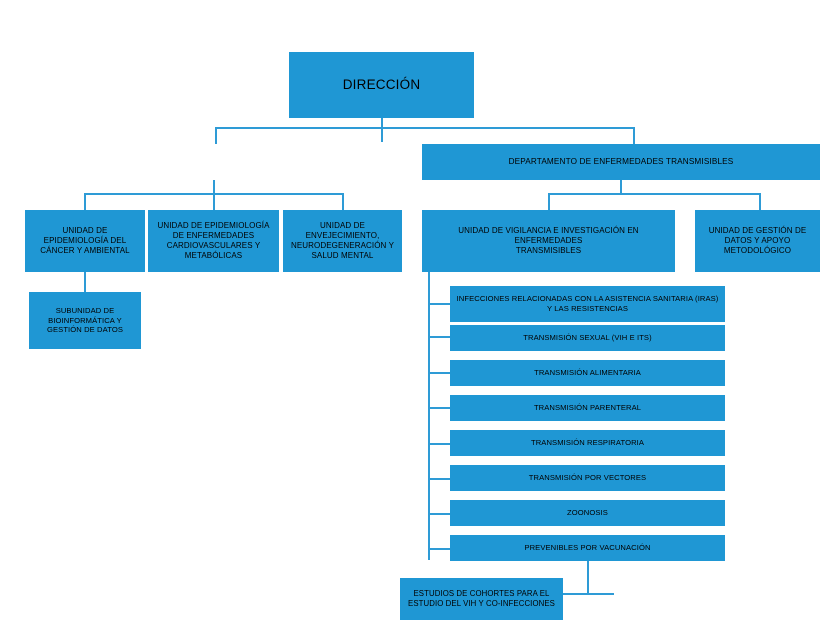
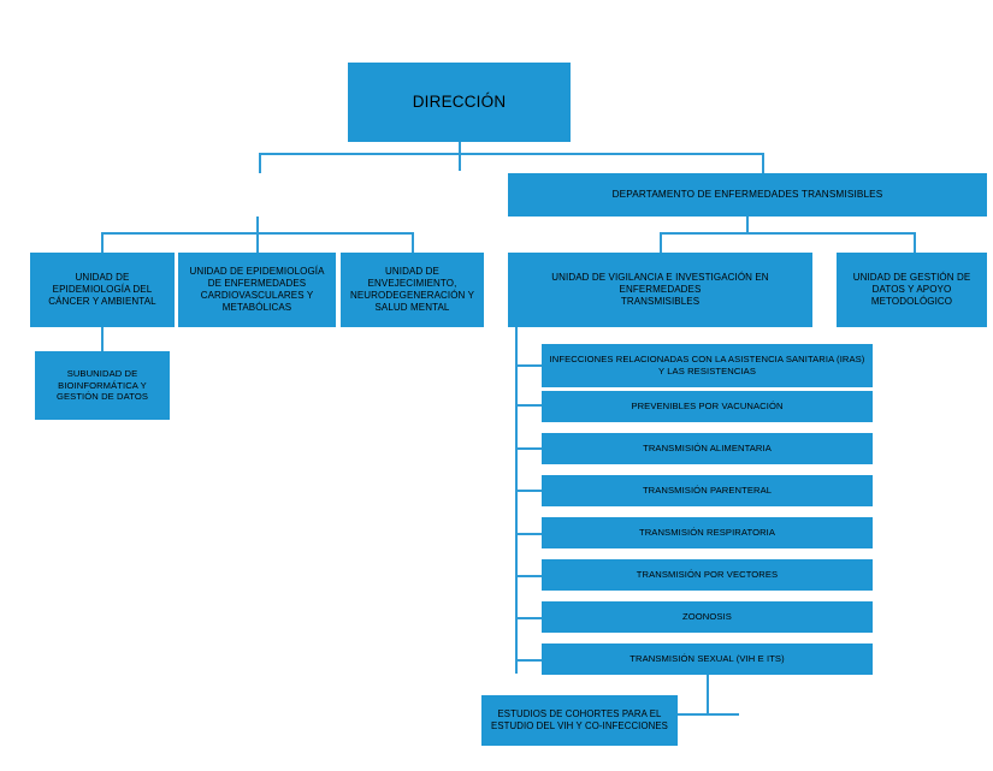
  DIRECCIÓN
  DEPARTAMENTO DE ENFERMEDADES TRANSMISIBLES
  UNIDAD DE
  EPIDEMIOLOGÍA DEL
  CÁNCER Y AMBIENTAL
  UNIDAD DE EPIDEMIOLOGÍA
  DE ENFERMEDADES
  CARDIOVASCULARES Y
  METABÓLICAS
  UNIDAD DE
  ENVEJECIMIENTO,
  NEURODEGENERACIÓN Y
  SALUD MENTAL
  SUBUNIDAD DE
  BIOINFORMÁTICA Y
  GESTIÓN DE DATOS
  UNIDAD DE VIGILANCIA E INVESTIGACIÓN EN ENFERMEDADES
  TRANSMISIBLES
  UNIDAD DE GESTIÓN DE
  DATOS Y APOYO
  METODOLÓGICO
  INFECCIONES RELACIONADAS CON LA ASISTENCIA SANITARIA (IRAS)
  Y LAS RESISTENCIAS
- TRANSMISIÓN SEXUAL (VIH E ITS)
+ PREVENIBLES POR VACUNACIÓN
  TRANSMISIÓN ALIMENTARIA
  TRANSMISIÓN PARENTERAL
  TRANSMISIÓN RESPIRATORIA
  TRANSMISIÓN POR VECTORES
  ZOONOSIS
- PREVENIBLES POR VACUNACIÓN
+ TRANSMISIÓN SEXUAL (VIH E ITS)
  ESTUDIOS DE COHORTES PARA EL
  ESTUDIO DEL VIH Y CO-INFECCIONES
